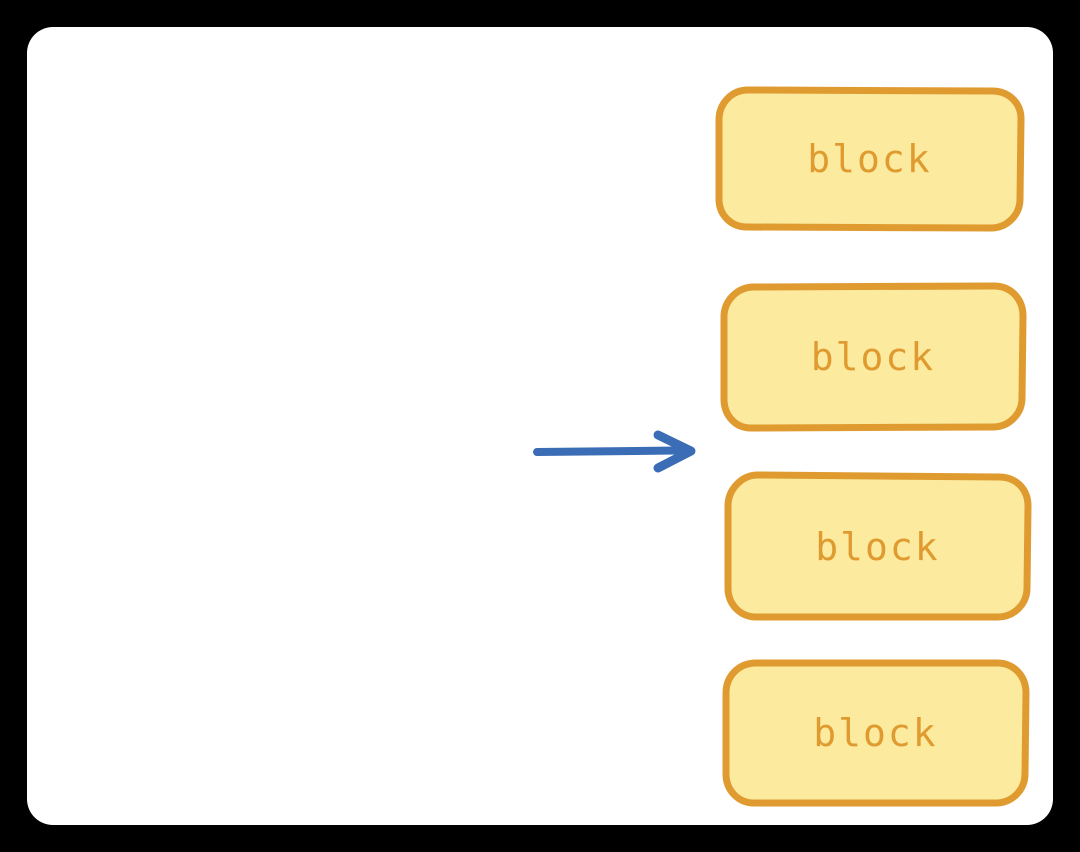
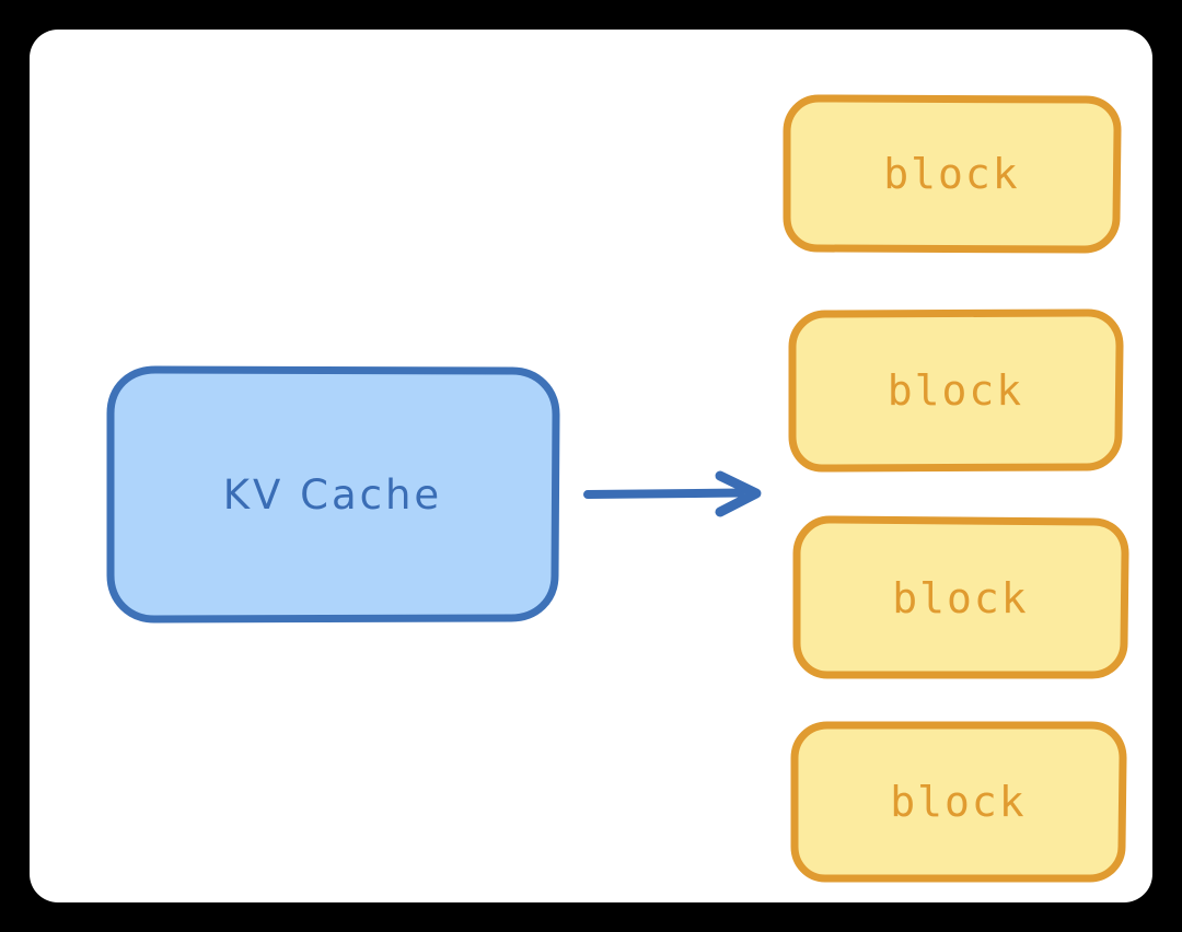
+ KV Cache
  block
  block
  block
  block
